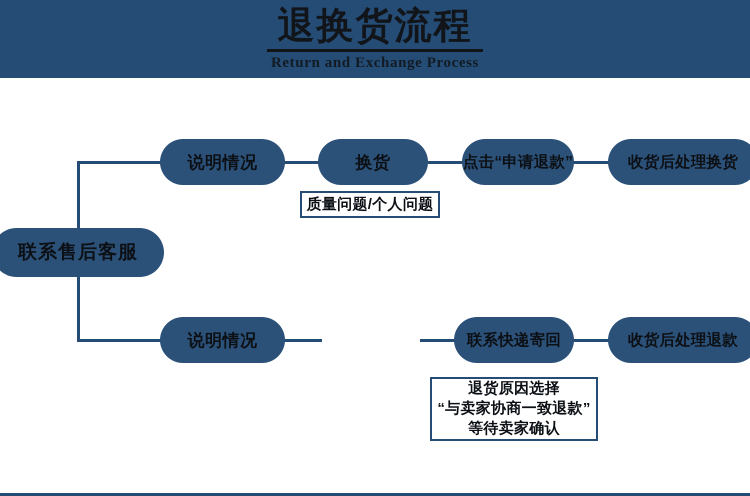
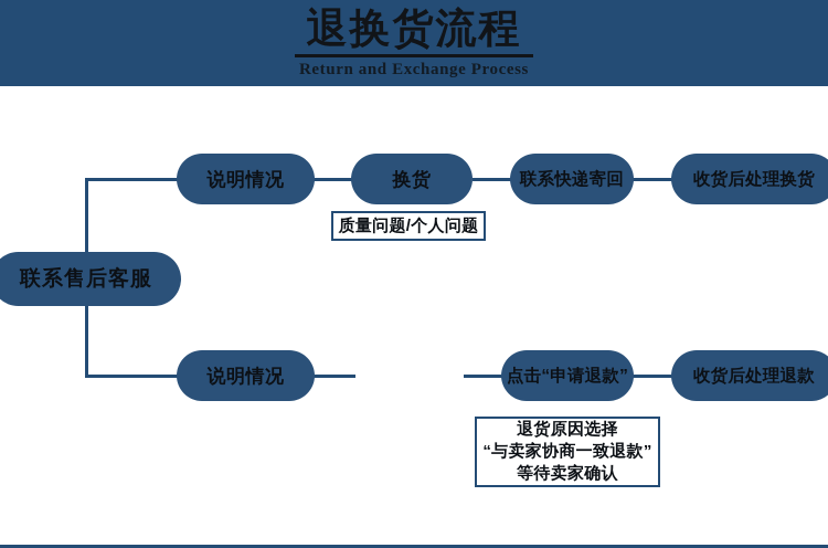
  退换货流程
  Return and Exchange Process
  联系售后客服
  说明情况
  换货
- 点击“申请退款”
+ 联系快递寄回
  收货后处理换货
  质量问题/个人问题
  说明情况
- 联系快递寄回
+ 点击“申请退款”
  收货后处理退款
  退货原因选择
  “与卖家协商一致退款”
  等待卖家确认
